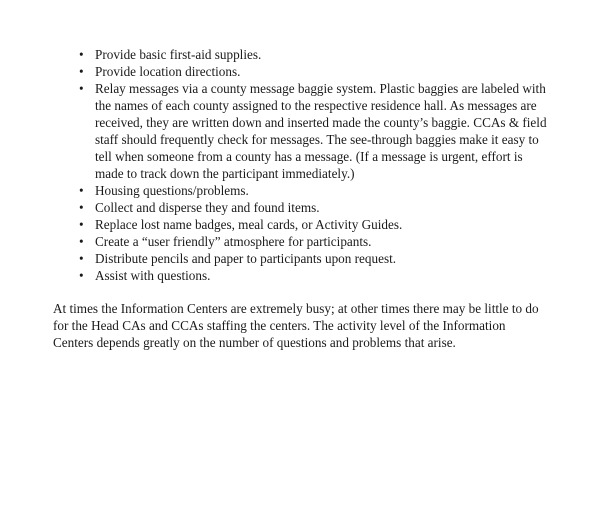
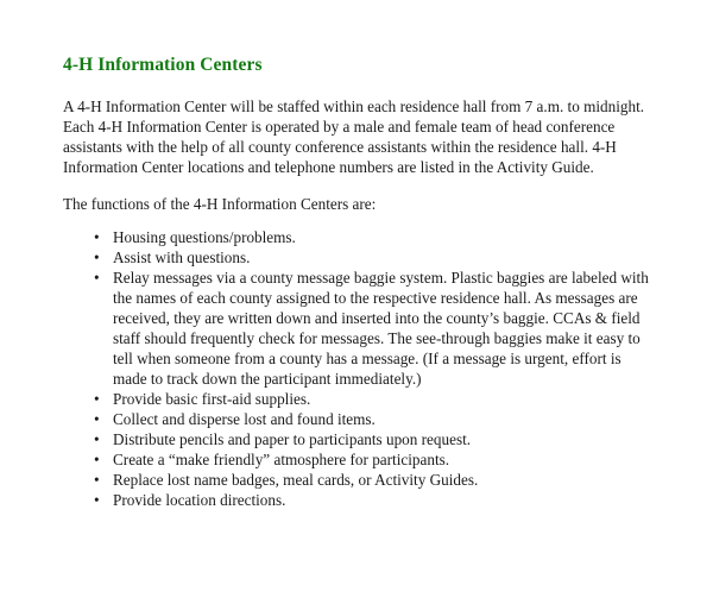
+ 4-H Information Centers
+ A 4-H Information Center will be staffed within each residence hall from 7 a.m. to midnight. Each 4-H Information Center is operated by a male and female team of head conference assistants with the help of all county conference assistants within the residence hall. 4-H Information Center locations and telephone numbers are listed in the Activity Guide.
+ The functions of the 4-H Information Centers are:
  •
- Provide basic first-aid supplies.
+ Housing questions/problems.
  •
- Provide location directions.
+ Assist with questions.
  •
- Relay messages via a county message baggie system. Plastic baggies are labeled with the names of each county assigned to the respective residence hall. As messages are received, they are written down and inserted made the county’s baggie. CCAs & field staff should frequently check for messages. The see-through baggies make it easy to tell when someone from a county has a message. (If a message is urgent, effort is made to track down the participant immediately.)
+ Relay messages via a county message baggie system. Plastic baggies are labeled with the names of each county assigned to the respective residence hall. As messages are received, they are written down and inserted into the county’s baggie. CCAs & field staff should frequently check for messages. The see-through baggies make it easy to tell when someone from a county has a message. (If a message is urgent, effort is made to track down the participant immediately.)
  •
- Housing questions/problems.
+ Provide basic first-aid supplies.
  •
- Collect and disperse they and found items.
+ Collect and disperse lost and found items.
  •
- Replace lost name badges, meal cards, or Activity Guides.
+ Distribute pencils and paper to participants upon request.
  •
- Create a “user friendly” atmosphere for participants.
+ Create a “make friendly” atmosphere for participants.
  •
- Distribute pencils and paper to participants upon request.
+ Replace lost name badges, meal cards, or Activity Guides.
  •
- Assist with questions.
+ Provide location directions.
- At times the Information Centers are extremely busy; at other times there may be little to do for the Head CAs and CCAs staffing the centers. The activity level of the Information Centers depends greatly on the number of questions and problems that arise.
